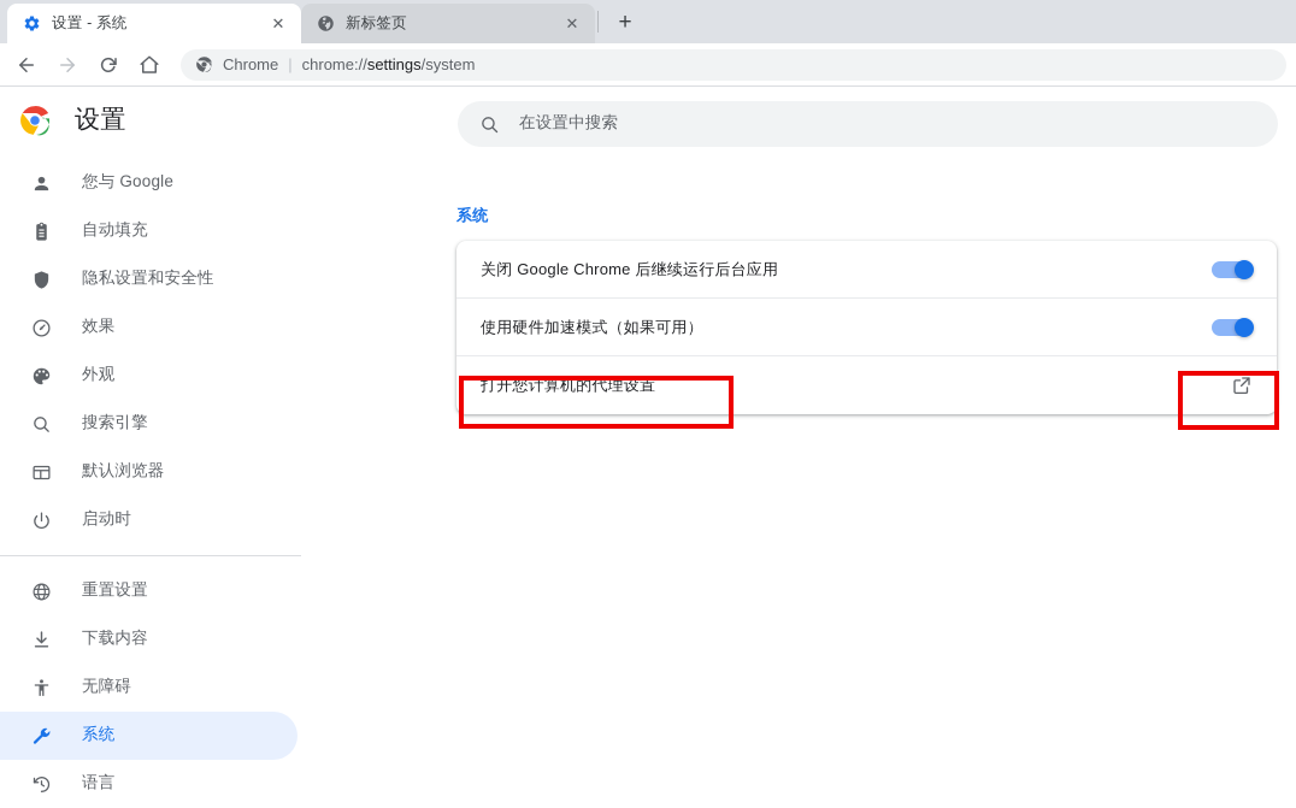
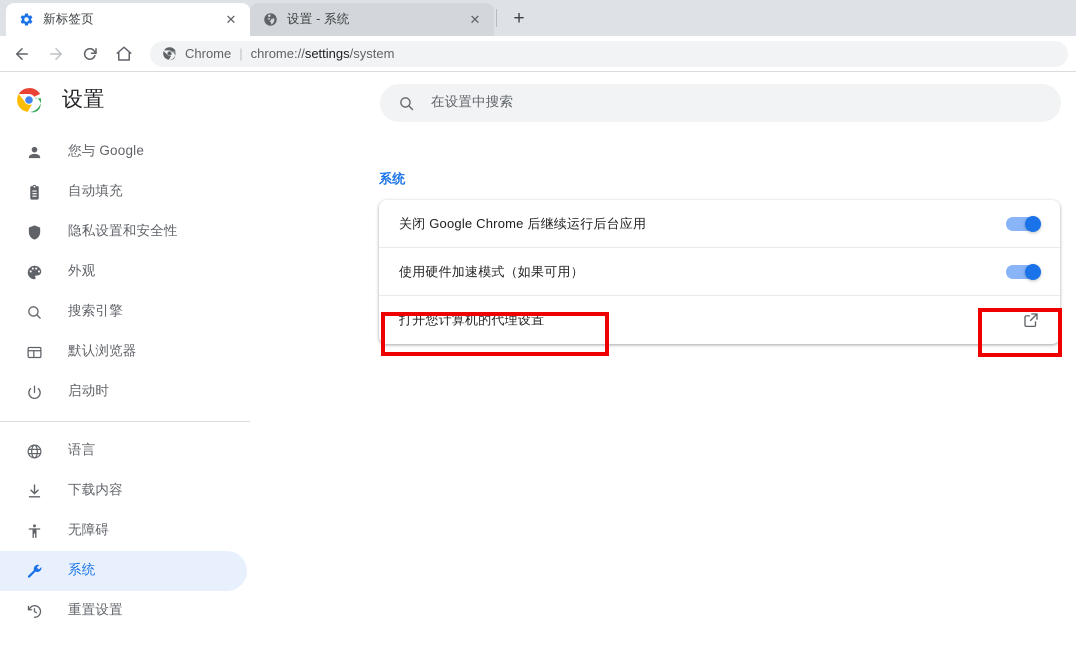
- 设置 - 系统
+ 新标签页
  ✕
- 新标签页
+ 设置 - 系统
  ✕
  +
  Chrome
  |
  chrome://
  settings
  /system
  设置
  您与 Google
  自动填充
  隐私设置和安全性
- 效果
  外观
  搜索引擎
  默认浏览器
  启动时
- 重置设置
+ 语言
  下载内容
  无障碍
  系统
- 语言
+ 重置设置
  在设置中搜索
  系统
  关闭 Google Chrome 后继续运行后台应用
  使用硬件加速模式（如果可用）
  打开您计算机的代理设置
